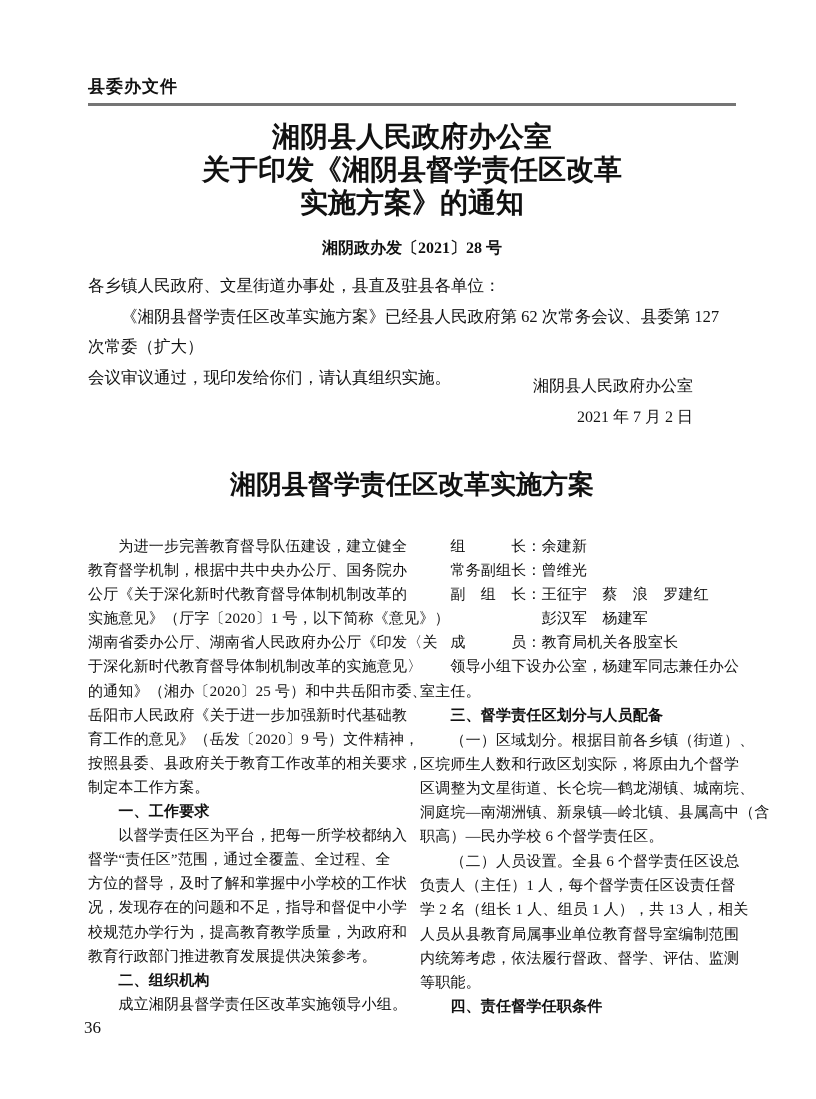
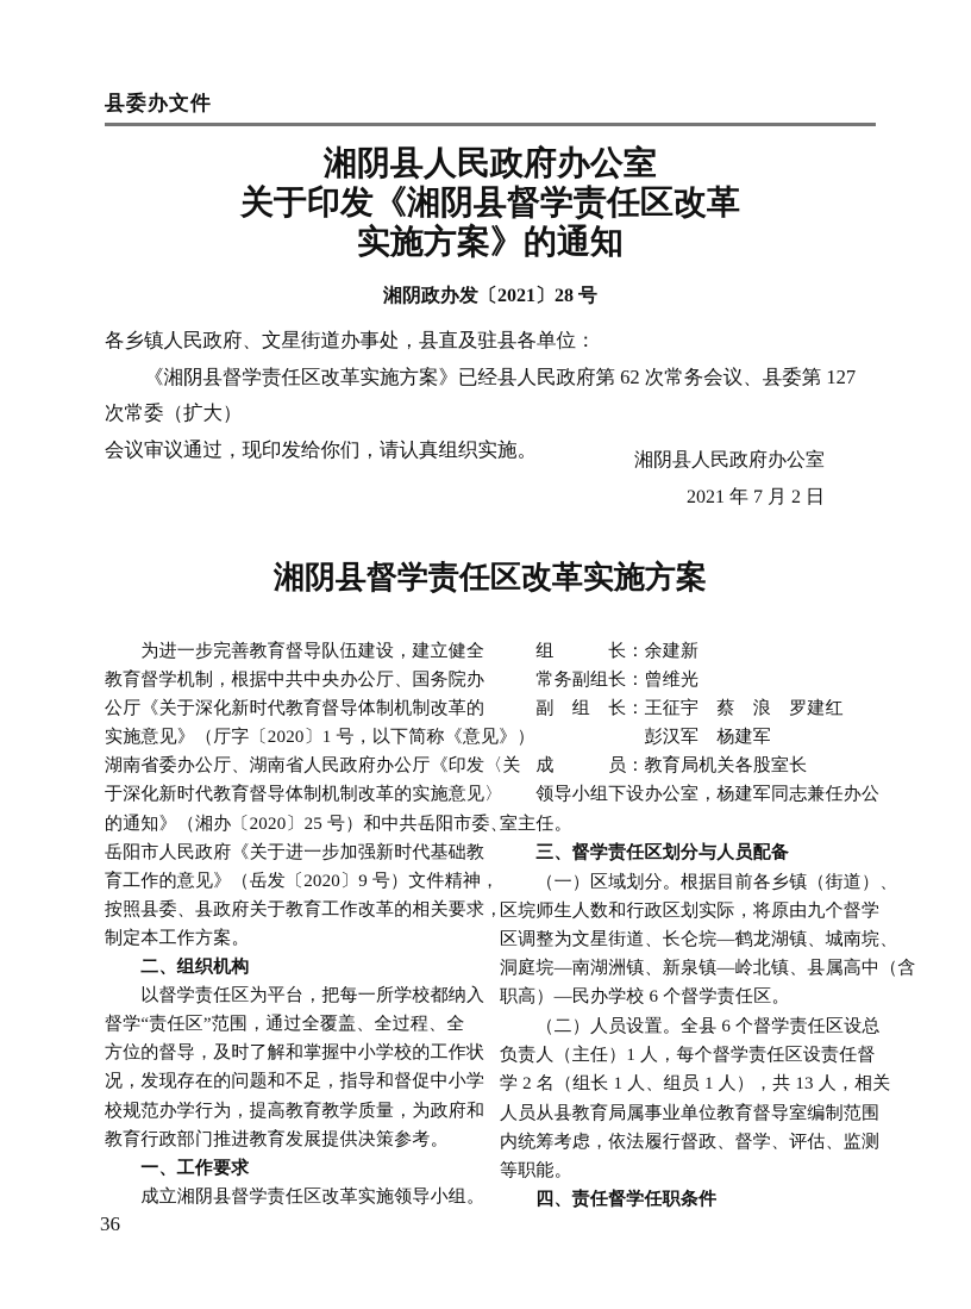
  县委办文件
  湘阴县人民政府办公室
  关于印发《湘阴县督学责任区改革
  实施方案》的通知
  湘阴政办发〔2021〕28 号
  各乡镇人民政府、文星街道办事处，县直及驻县各单位：
  《湘阴县督学责任区改革实施方案》已经县人民政府第 62 次常务会议、县委第 127 次常委（扩大）
  会议审议通过，现印发给你们，请认真组织实施。
  湘阴县人民政府办公室
  2021 年 7 月 2 日
  湘阴县督学责任区改革实施方案
  为进一步完善教育督导队伍建设，建立健全
  教育督学机制，根据中共中央办公厅、国务院办
  公厅《关于深化新时代教育督导体制机制改革的
  实施意见》（厅字〔2020〕1 号，以下简称《意见
  湖南省委办公厅、湖南省人民政府办公厅《印发〈
  于深化新时代教育督导体制机制改革的实施意见〉
  的通知》（湘办〔2020〕25 号）和中共岳阳市委
  岳阳市人民政府《关于进一步加强新时代基础教
  育工作的意见》（岳发〔2020〕9 号）文件精神，
  按照县委、县政府关于教育工作改革的相关要求，
  制定本工作方案。
- 一、工作要求
+ 二、组织机构
  以督学责任区为平台，把每一所学校都纳入
  督学“责任区”范围，通过全覆盖、全过程、全
  方位的督导，及时了解和掌握中小学校的工作状
  况，发现存在的问题和不足，指导和督促中小学
  校规范办学行为，提高教育教学质量，为政府和
  教育行政部门推进教育发展提供决策参考。
- 二、组织机构
+ 一、工作要求
  成立湘阴县督学责任区改革实施领导小组。
  组 长：余建新
  常务副组长：曾维光
  副 组 长：王征宇 蔡 浪 罗建红
  彭汉军 杨建军
  成 员：教育局机关各股室长
  领导小组下设办公室，杨建军同志兼任办公
  室主任。
  三、督学责任区划分与人员配备
  （一）区域划分。根据目前各乡镇（街道）、
  区垸师生人数和行政区划实际，将原由九个督学
  区调整为文星街道、长仑垸—鹤龙湖镇、城南垸、
  洞庭垸—南湖洲镇、新泉镇—岭北镇、县属高中（含
  职高）—民办学校 6 个督学责任区。
  （二）人员设置。全县 6 个督学责任区设总
  负责人（主任）1 人，每个督学责任区设责任督
  学 2 名（组长 1 人、组员 1 人），共 13 人，相关
  人员从县教育局属事业单位教育督导室编制范围
  内统筹考虑，依法履行督政、督学、评估、监测
  等职能。
  四、责任督学任职条件
  36
